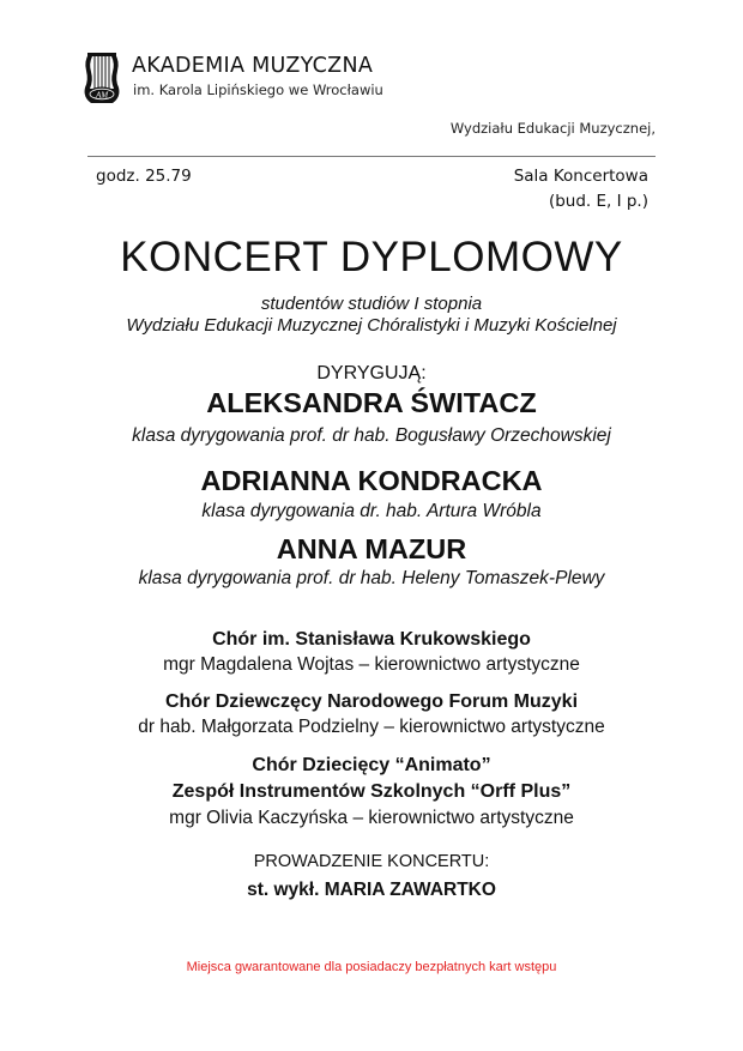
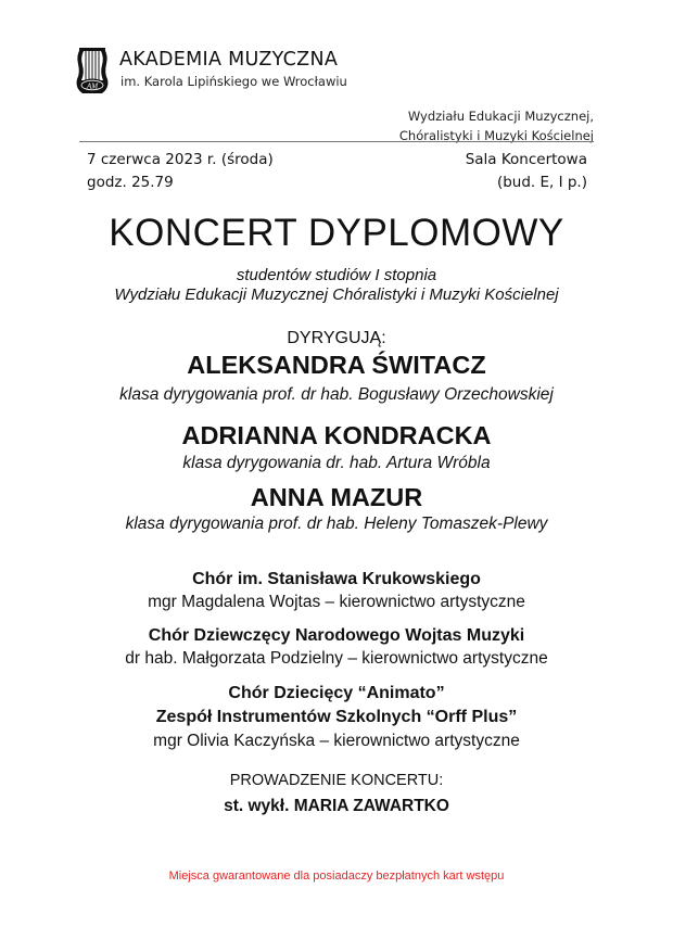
  AM
  AKADEMIA MUZYCZNA
  im. Karola Lipińskiego we Wrocławiu
  Wydziału Edukacji Muzycznej,
+ Chóralistyki i Muzyki Kościelnej
+ 7 czerwca 2023 r. (środa)
  godz. 25.79
  Sala Koncertowa
  (bud. E, I p.)
  KONCERT DYPLOMOWY
  studentów studiów I stopnia
  Wydziału Edukacji Muzycznej Chóralistyki i Muzyki Kościelnej
  DYRYGUJĄ:
  ALEKSANDRA ŚWITACZ
  klasa dyrygowania prof. dr hab. Bogusławy Orzechowskiej
  ADRIANNA KONDRACKA
  klasa dyrygowania dr. hab. Artura Wróbla
  ANNA MAZUR
  klasa dyrygowania prof. dr hab. Heleny Tomaszek-Plewy
  Chór im. Stanisława Krukowskiego
  mgr Magdalena Wojtas – kierownictwo artystyczne
- Chór Dziewczęcy Narodowego Forum Muzyki
+ Chór Dziewczęcy Narodowego Wojtas Muzyki
  dr hab. Małgorzata Podzielny – kierownictwo artystyczne
  Chór Dziecięcy “Animato”
  Zespół Instrumentów Szkolnych “Orff Plus”
  mgr Olivia Kaczyńska – kierownictwo artystyczne
  PROWADZENIE KONCERTU:
  st. wykł. MARIA ZAWARTKO
  Miejsca gwarantowane dla posiadaczy bezpłatnych kart wstępu
